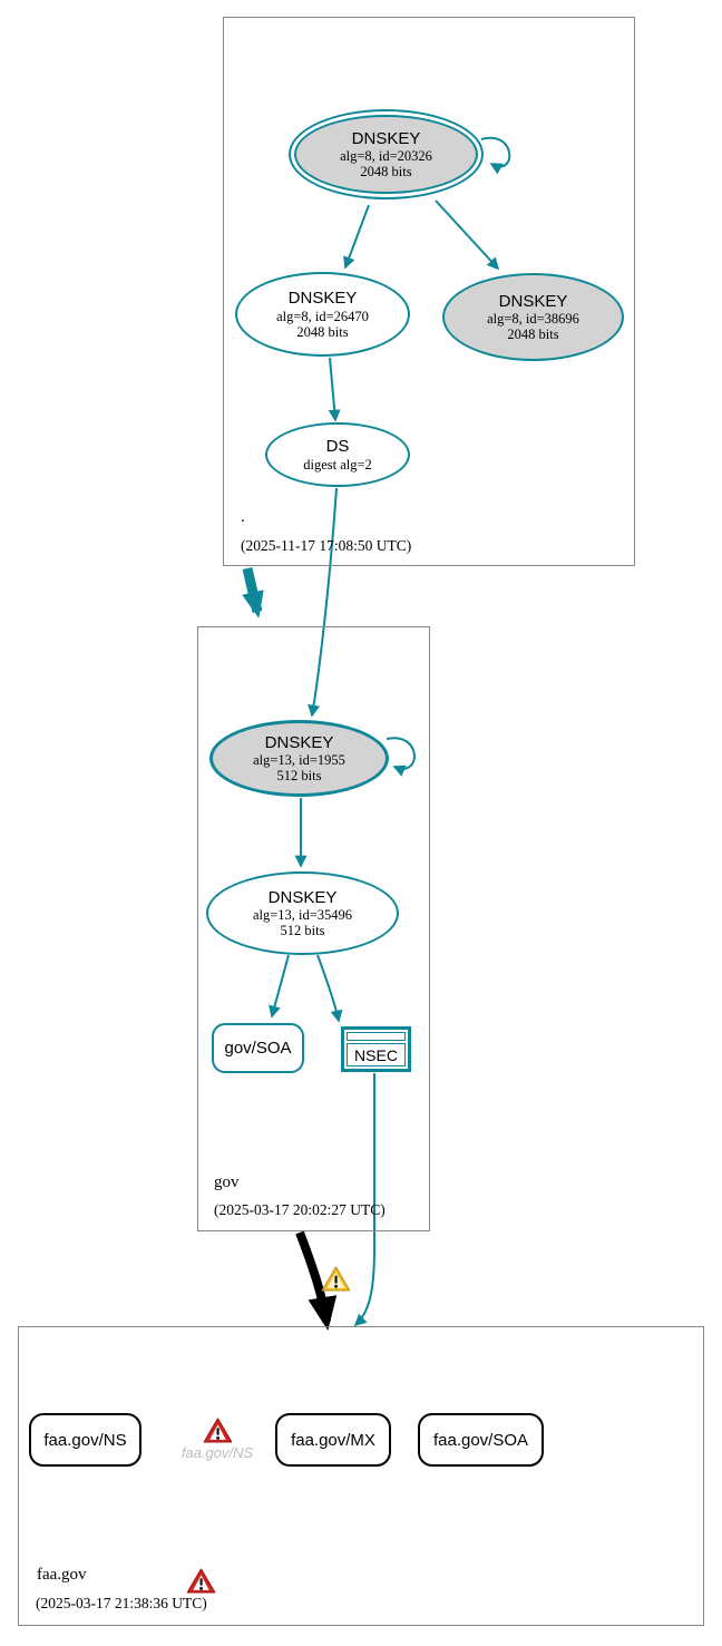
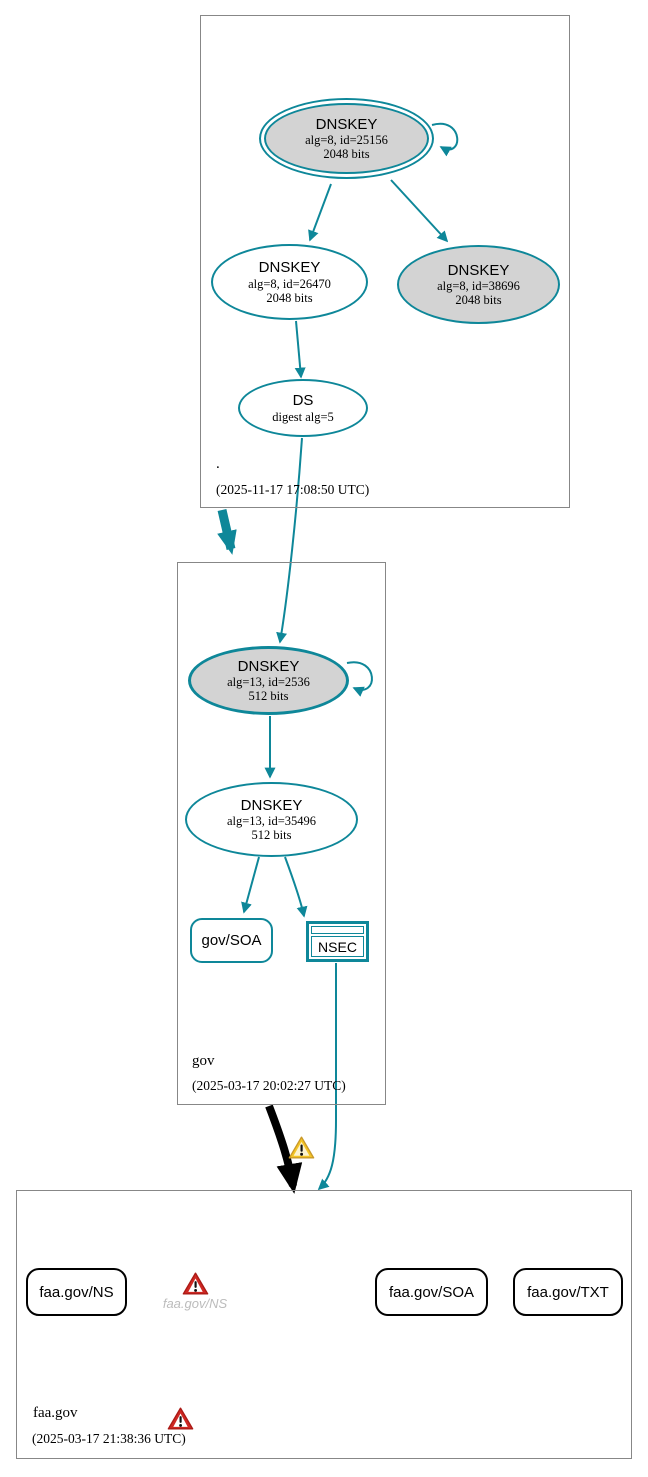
  DNSKEY
- alg=8, id=20326
+ alg=8, id=25156
  2048 bits
  DNSKEY
  alg=8, id=26470
  2048 bits
  DNSKEY
  alg=8, id=38696
  2048 bits
  DS
- digest alg=2
+ digest alg=5
  .
  (2025-11-17 17:08:50 UTC)
  DNSKEY
- alg=13, id=1955
+ alg=13, id=2536
  512 bits
  DNSKEY
  alg=13, id=35496
  512 bits
  gov/SOA
  NSEC
  gov
  (2025-03-17 20:02:27 UTC)
  faa.gov/NS
  faa.gov/NS
- faa.gov/MX
  faa.gov/SOA
+ faa.gov/TXT
  faa.gov
  (2025-03-17 21:38:36 UTC)
